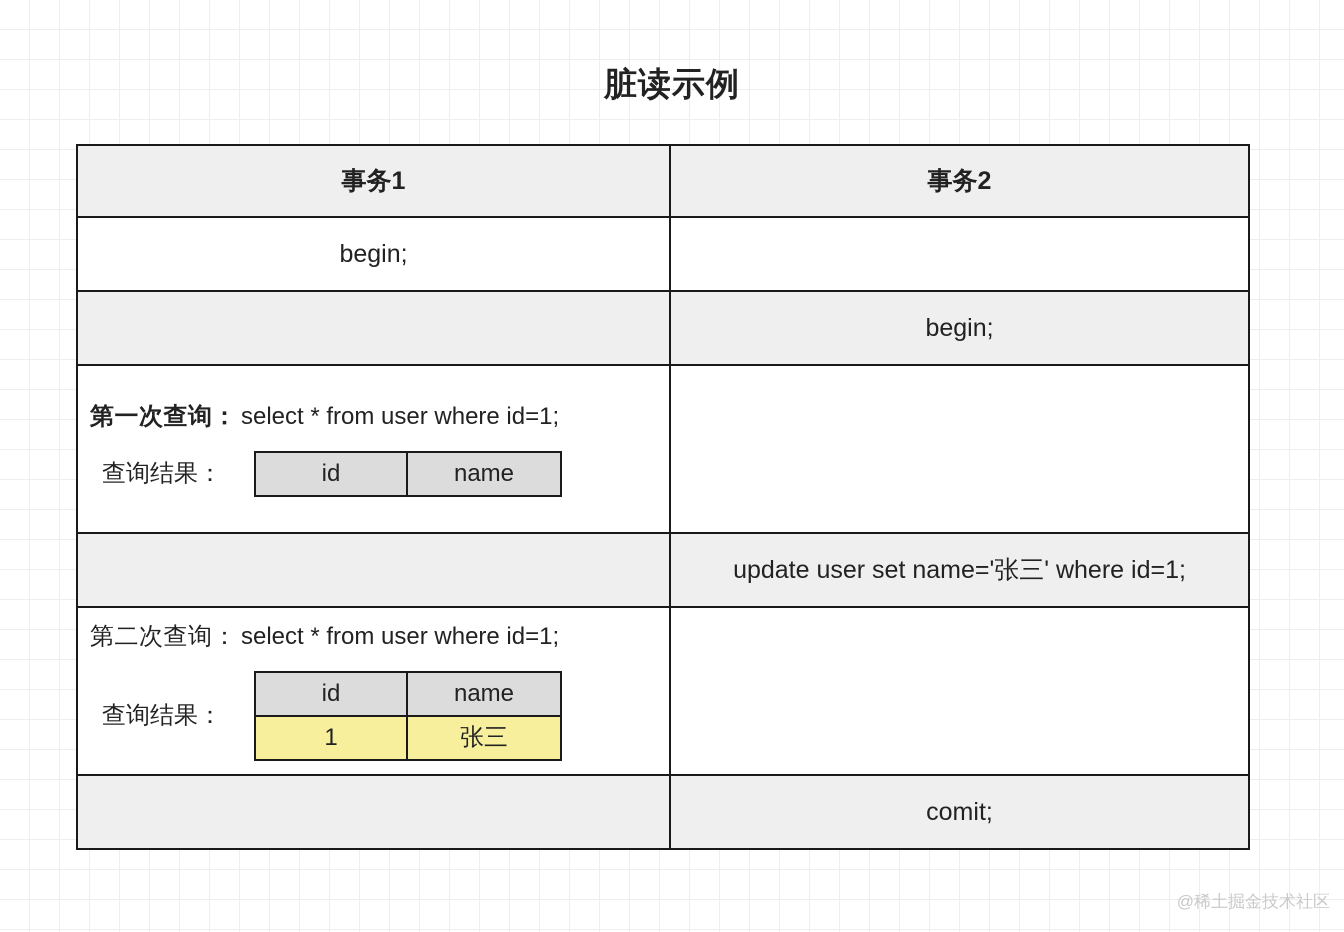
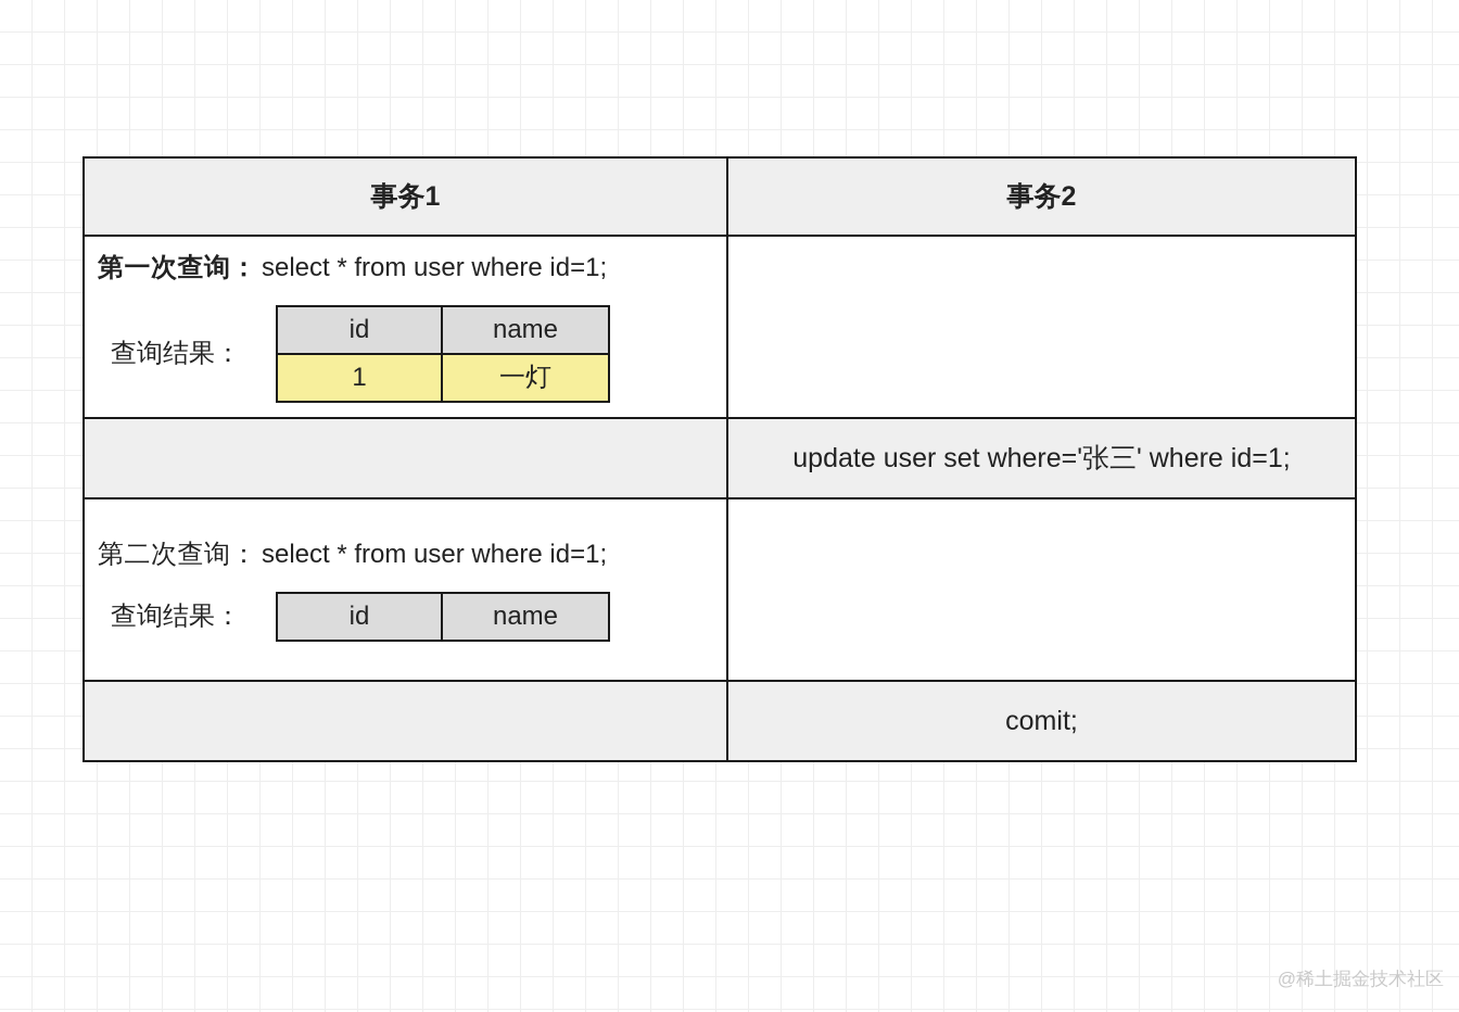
- 脏读示例
  事务1	事务2
- begin;
- 	begin;
  第一次查询： select * from user where id=1; 查询结果：
  id	name
+ 1	一灯
- 	update user set name='张三' where id=1;
+ 	update user set where='张三' where id=1;
  第二次查询： select * from user where id=1; 查询结果：
  id	name
- 1	张三
  	comit;
  @稀土掘金技术社区
